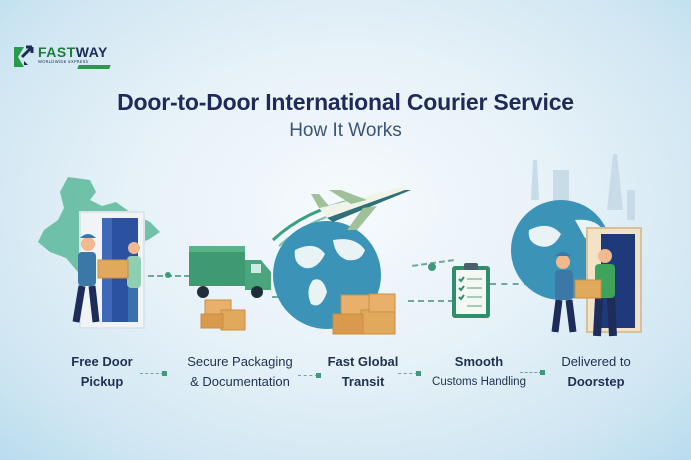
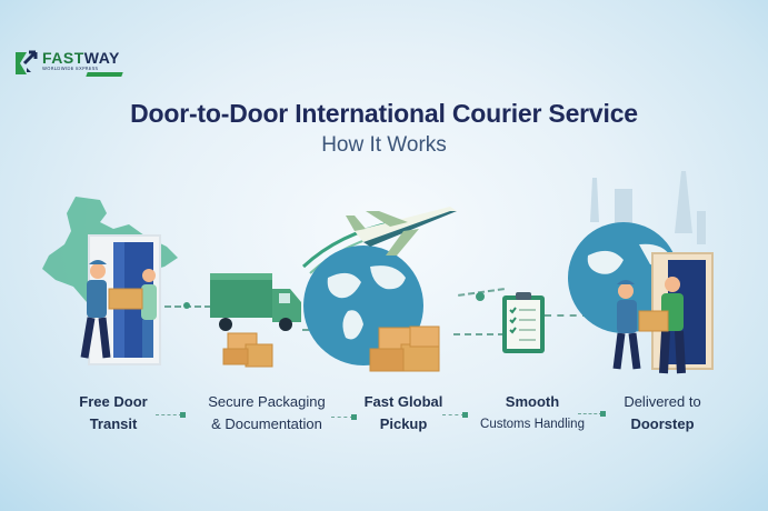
  FASTWAY
  Door-to-Door International Courier Service
  How It Works
  Free Door
- Pickup
+ Transit
  Secure Packaging
  & Documentation
  Fast Global
- Transit
+ Pickup
  Smooth
  Customs Handling
  Delivered to
  Doorstep
